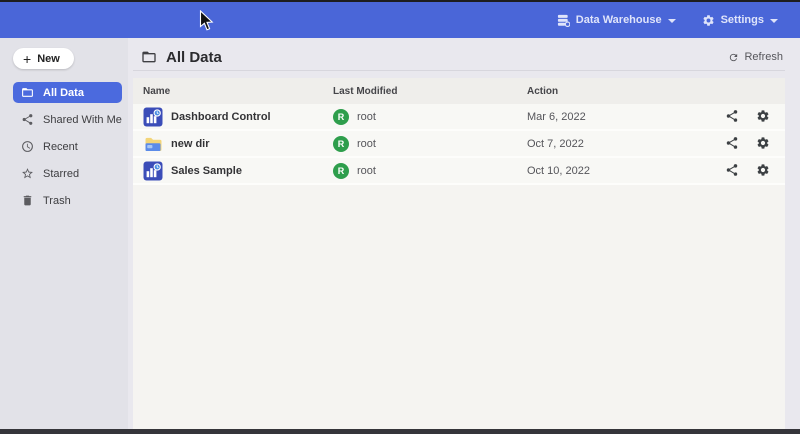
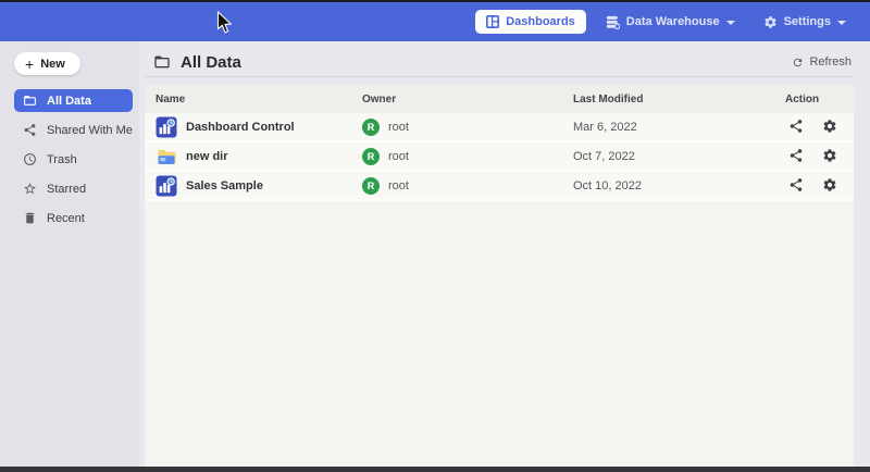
+ Dashboards
  Data Warehouse
  Settings
  +
  New
  All Data
  Shared With Me
- Recent
+ Trash
  Starred
- Trash
+ Recent
  All Data
  Refresh
  Name
+ Owner
  Last Modified
  Action
  Dashboard Control
  R
  root
  Mar 6, 2022
  new dir
  R
  root
  Oct 7, 2022
  Sales Sample
  R
  root
  Oct 10, 2022
